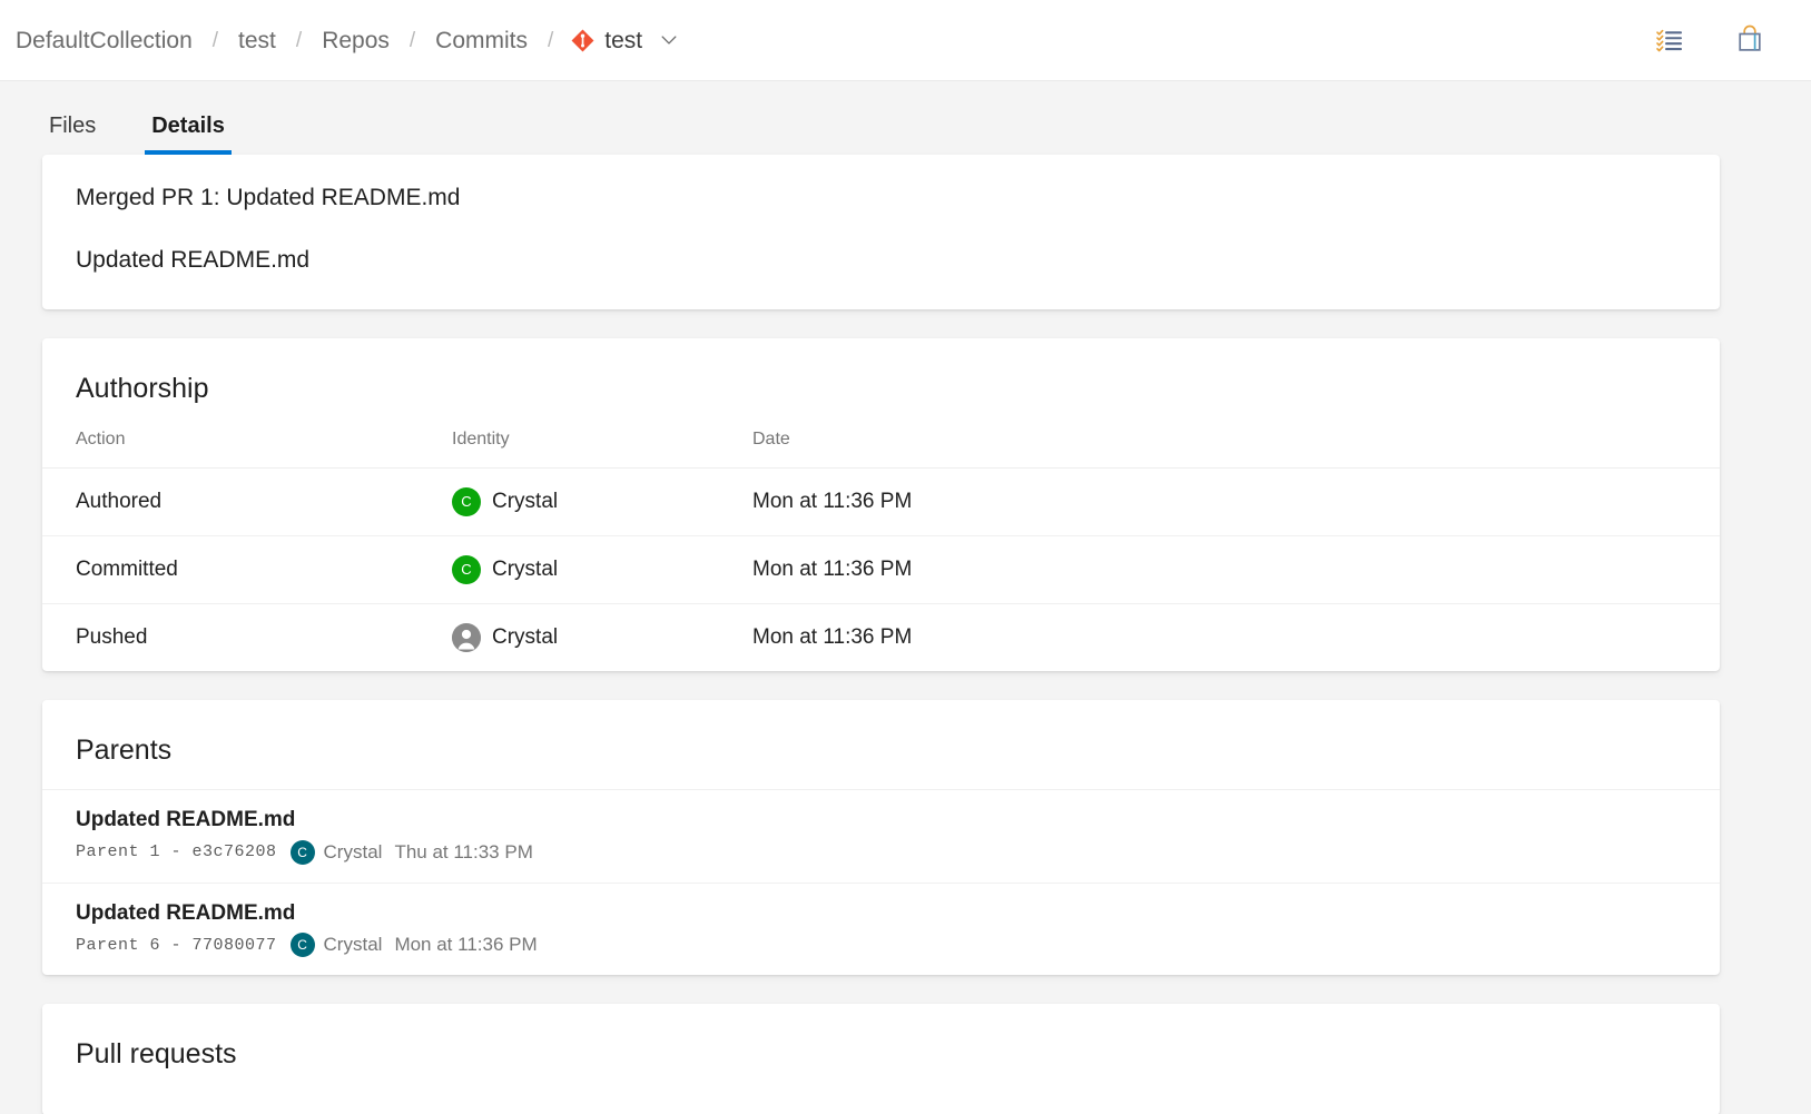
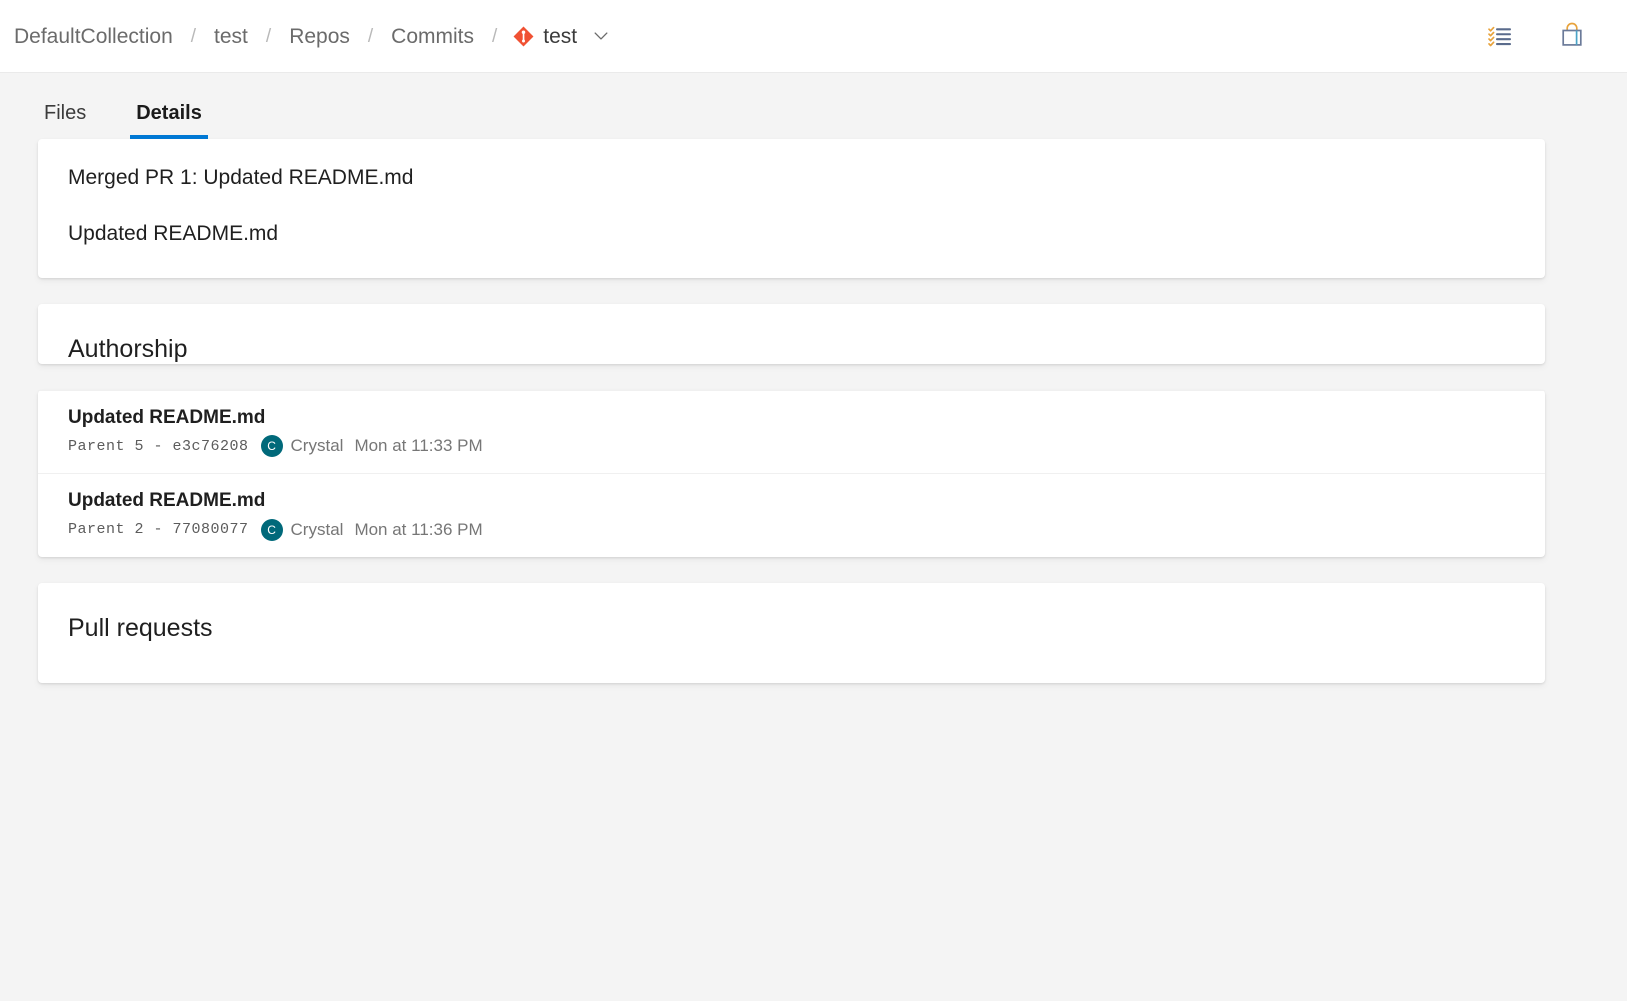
  DefaultCollection
  /
  test
  /
  Repos
  /
  Commits
  /
  test
  Files
  Details
  Merged PR 1: Updated README.md
  Updated README.md
  Authorship
- Action	Identity	Date
- Authored	C Crystal	Mon at 11:36 PM
- Committed	C Crystal	Mon at 11:36 PM
- Pushed	Crystal	Mon at 11:36 PM
- Parents
  Updated README.md
- Parent 1 - e3c76208
+ Parent 5 - e3c76208
  C
  Crystal
- Thu at 11:33 PM
+ Mon at 11:33 PM
  Updated README.md
- Parent 6 - 77080077
+ Parent 2 - 77080077
  C
  Crystal
  Mon at 11:36 PM
  Pull requests
